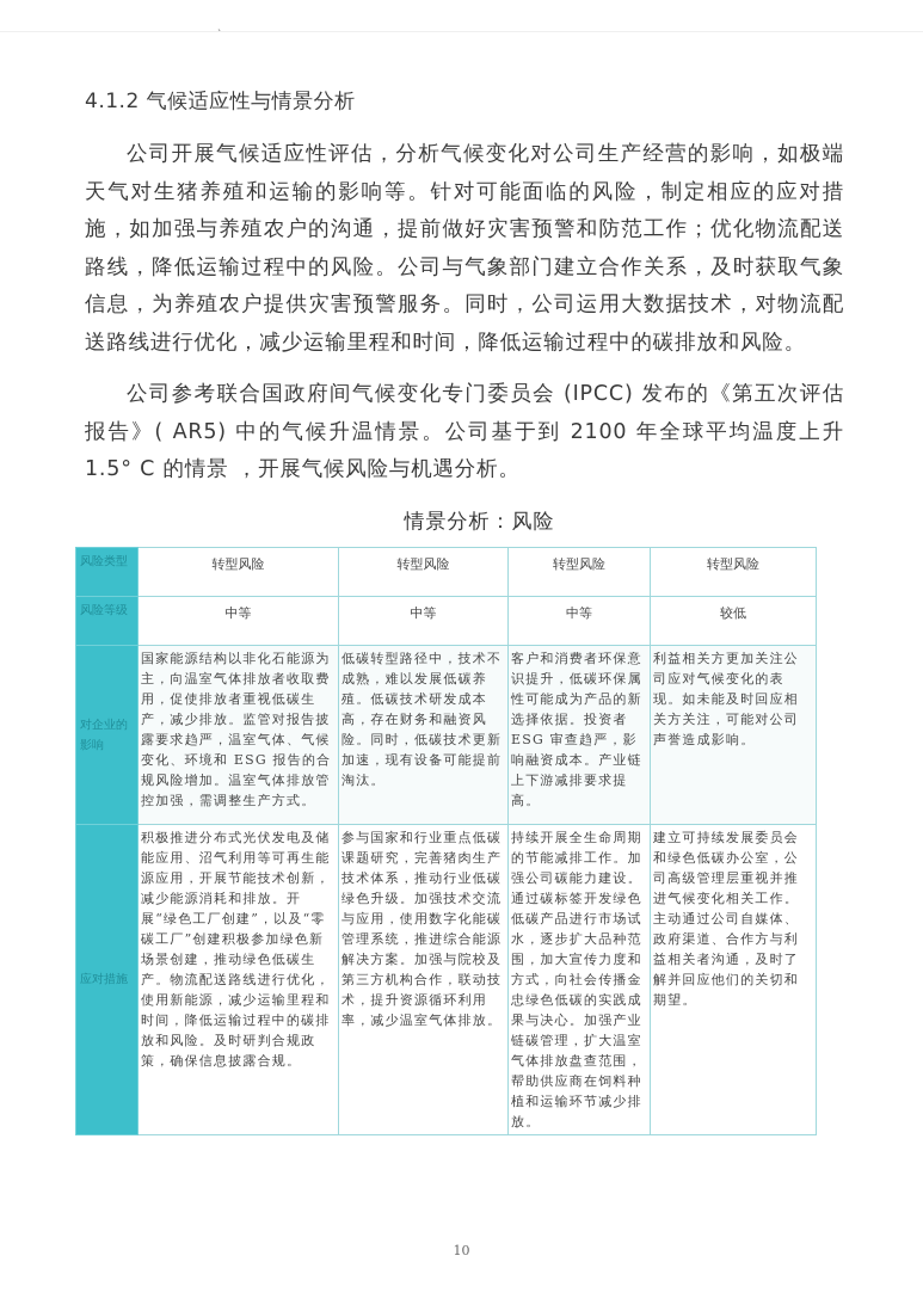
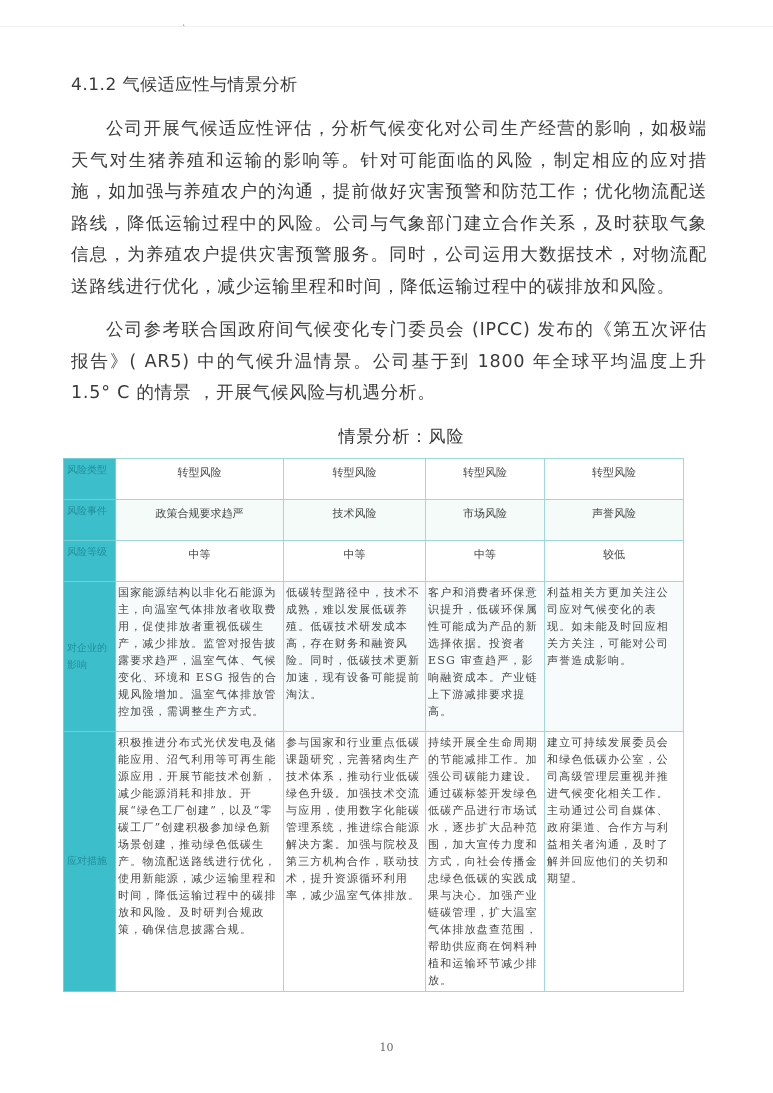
  `
  4.1.2 气候适应性与情景分析
  公司开展气候适应性评估，分析气候变化对公司生产经营的影响，如极端天气对生猪养殖和运输的影响等。针对可能面临的风险，制定相应的应对措施，如加强与养殖农户的沟通，提前做好灾害预警和防范工作；优化物流配送路线，降低运输过程中的风险。公司与气象部门建立合作关系，及时获取气象信息，为养殖农户提供灾害预警服务。同时，公司运用大数据技术，对物流配送路线进行优化，减少运输里程和时间，降低运输过程中的碳排放和风险。
- 公司参考联合国政府间气候变化专门委员会 (IPCC) 发布的《第五次评估报告》( AR5) 中的气候升温情景。公司基于到 2100 年全球平均温度上升 1.5° C 的情景 ，开展气候风险与机遇分析。
+ 公司参考联合国政府间气候变化专门委员会 (IPCC) 发布的《第五次评估报告》( AR5) 中的气候升温情景。公司基于到 1800 年全球平均温度上升 1.5° C 的情景 ，开展气候风险与机遇分析。
  情景分析：风险
  风险类型	转型风险	转型风险	转型风险	转型风险
+ 风险事件	政策合规要求趋严	技术风险	市场风险	声誉风险
  风险等级	中等	中等	中等	较低
  对企业的影响	国家能源结构以非化石能源为主，向温室气体排放者收取费用，促使排放者重视低碳生产，减少排放。监管对报告披露要求趋严，温室气体、气候变化、环境和 ESG 报告的合规风险增加。温室气体排放管控加强，需调整生产方式。	低碳转型路径中，技术不成熟，难以发展低碳养殖。低碳技术研发成本高，存在财务和融资风险。同时，低碳技术更新加速，现有设备可能提前淘汰。	客户和消费者环保意识提升，低碳环保属性可能成为产品的新选择依据。投资者 ESG 审查趋严，影响融资成本。产业链上下游减排要求提高。	利益相关方更加关注公司应对气候变化的表现。如未能及时回应相关方关注，可能对公司声誉造成影响。
  应对措施	积极推进分布式光伏发电及储能应用、沼气利用等可再生能源应用，开展节能技术创新，减少能源消耗和排放。开展“绿色工厂创建”，以及“零碳工厂”创建积极参加绿色新场景创建，推动绿色低碳生产。物流配送路线进行优化，使用新能源，减少运输里程和时间，降低运输过程中的碳排放和风险。及时研判合规政策，确保信息披露合规。	参与国家和行业重点低碳课题研究，完善猪肉生产技术体系，推动行业低碳绿色升级。加强技术交流与应用，使用数字化能碳管理系统，推进综合能源解决方案。加强与院校及第三方机构合作，联动技术，提升资源循环利用率，减少温室气体排放。	持续开展全生命周期的节能减排工作。加强公司碳能力建设。通过碳标签开发绿色低碳产品进行市场试水，逐步扩大品种范围，加大宣传力度和方式，向社会传播金忠绿色低碳的实践成果与决心。加强产业链碳管理，扩大温室气体排放盘查范围，帮助供应商在饲料种植和运输环节减少排放。	建立可持续发展委员会和绿色低碳办公室，公司高级管理层重视并推进气候变化相关工作。主动通过公司自媒体、政府渠道、合作方与利益相关者沟通，及时了解并回应他们的关切和期望。
  10
